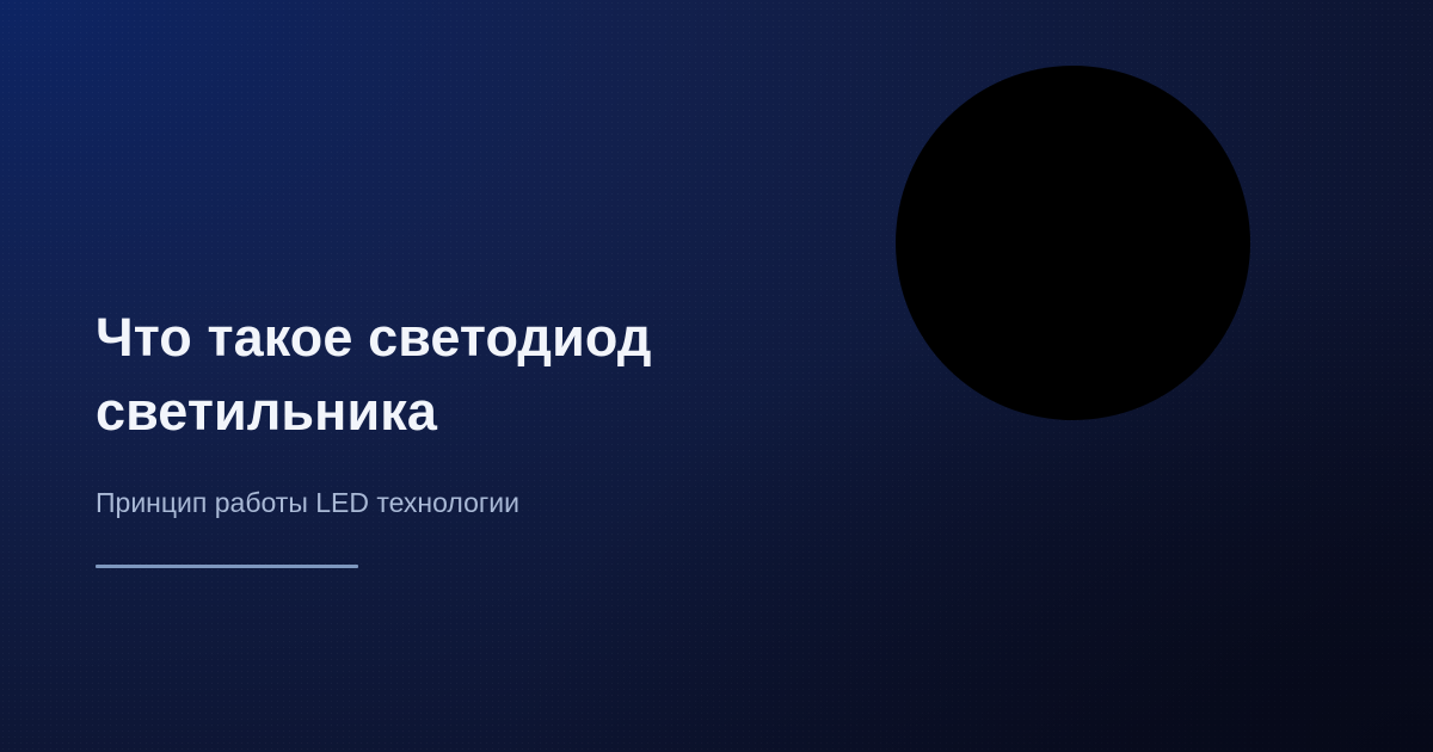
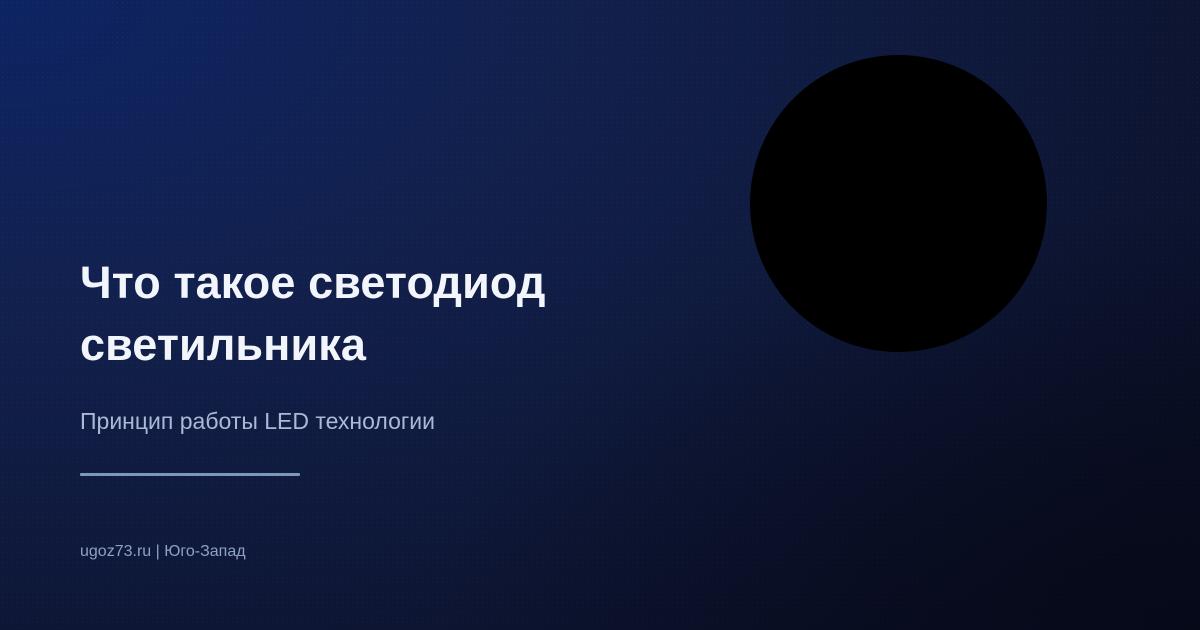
  Что такое светодиод светильника
  Принцип работы LED технологии
+ ugoz73.ru | Юго-Запад
